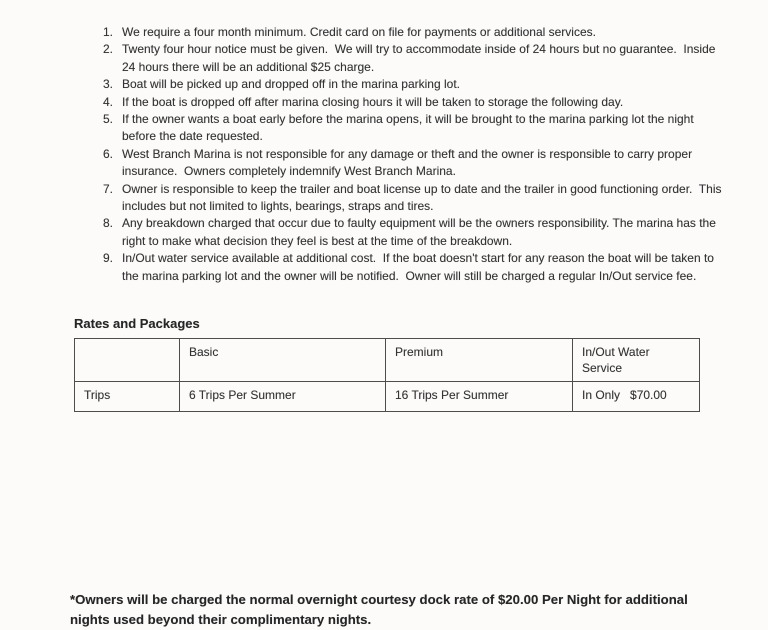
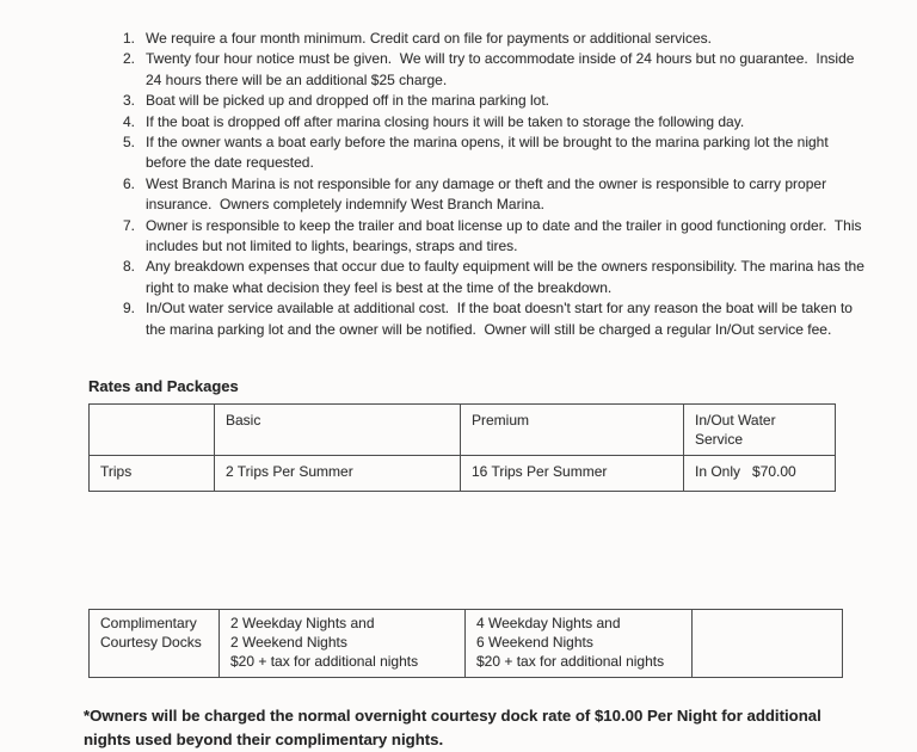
  1.
  We require a four month minimum. Credit card on file for payments or additional services.
  2.
  Twenty four hour notice must be given. We will try to accommodate inside of 24 hours but no guarantee. Inside 24 hours there will be an additional $25 charge.
  3.
  Boat will be picked up and dropped off in the marina parking lot.
  4.
  If the boat is dropped off after marina closing hours it will be taken to storage the following day.
  5.
  If the owner wants a boat early before the marina opens, it will be brought to the marina parking lot the night before the date requested.
  6.
  West Branch Marina is not responsible for any damage or theft and the owner is responsible to carry proper insurance. Owners completely indemnify West Branch Marina.
  7.
  Owner is responsible to keep the trailer and boat license up to date and the trailer in good functioning order. This includes but not limited to lights, bearings, straps and tires.
  8.
- Any breakdown charged that occur due to faulty equipment will be the owners responsibility. The marina has the right to make what decision they feel is best at the time of the breakdown.
+ Any breakdown expenses that occur due to faulty equipment will be the owners responsibility. The marina has the right to make what decision they feel is best at the time of the breakdown.
  9.
  In/Out water service available at additional cost. If the boat doesn't start for any reason the boat will be taken to the marina parking lot and the owner will be notified. Owner will still be charged a regular In/Out service fee.
  Rates and Packages
  	Basic	Premium	In/Out Water Service
- Trips	6 Trips Per Summer	16 Trips Per Summer	In Only $70.00
+ Trips	2 Trips Per Summer	16 Trips Per Summer	In Only $70.00
+ Complimentary Courtesy Docks	2 Weekday Nights and 2 Weekend Nights $20 + tax for additional nights	4 Weekday Nights and 6 Weekend Nights $20 + tax for additional nights
- *Owners will be charged the normal overnight courtesy dock rate of $20.00 Per Night for additional nights used beyond their complimentary nights.
+ *Owners will be charged the normal overnight courtesy dock rate of $10.00 Per Night for additional nights used beyond their complimentary nights.
